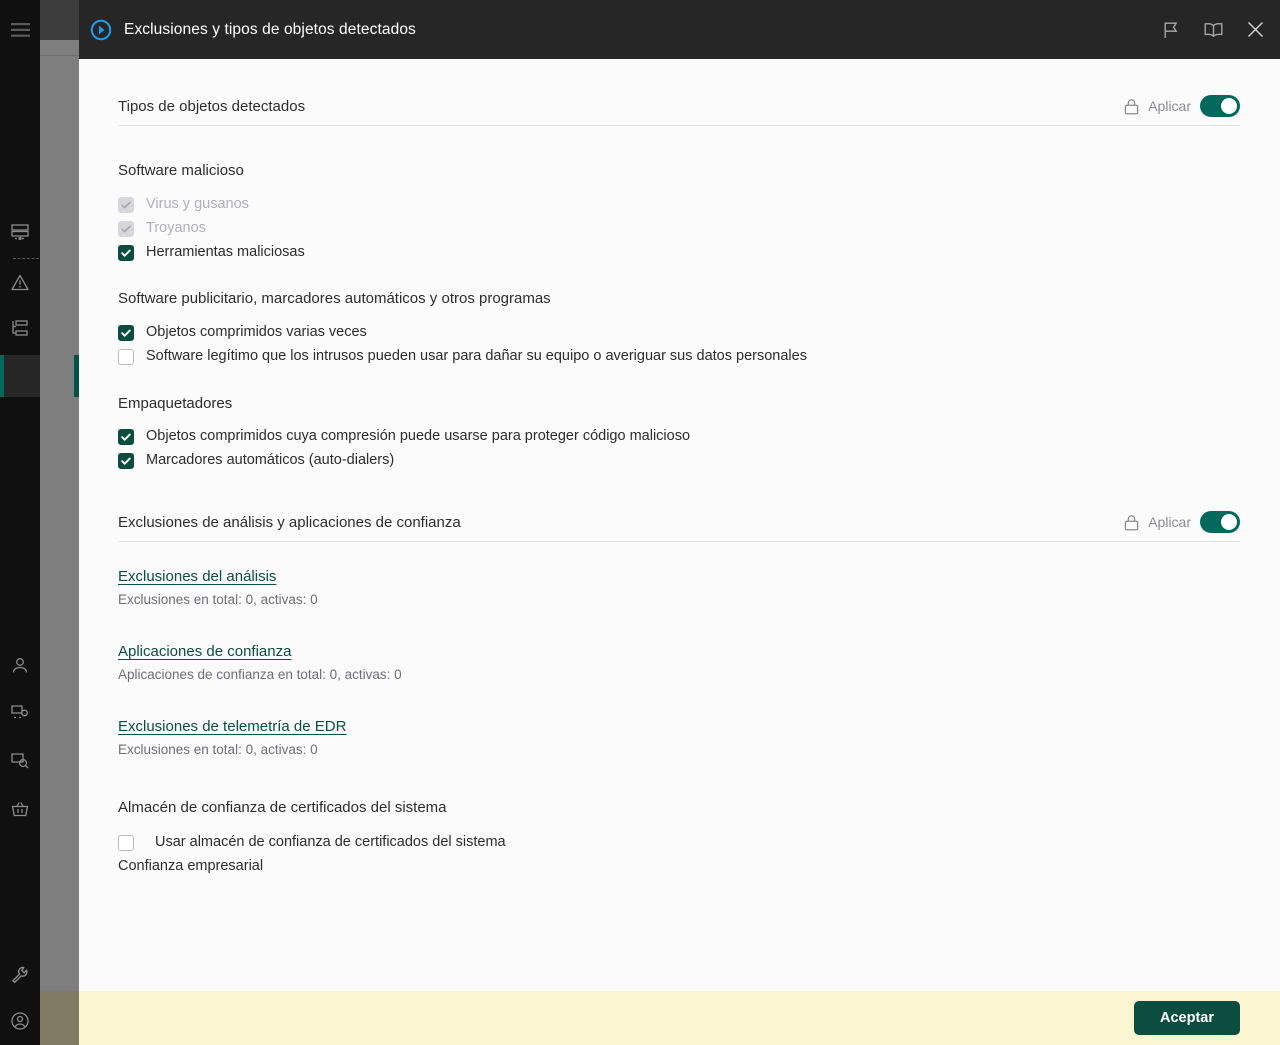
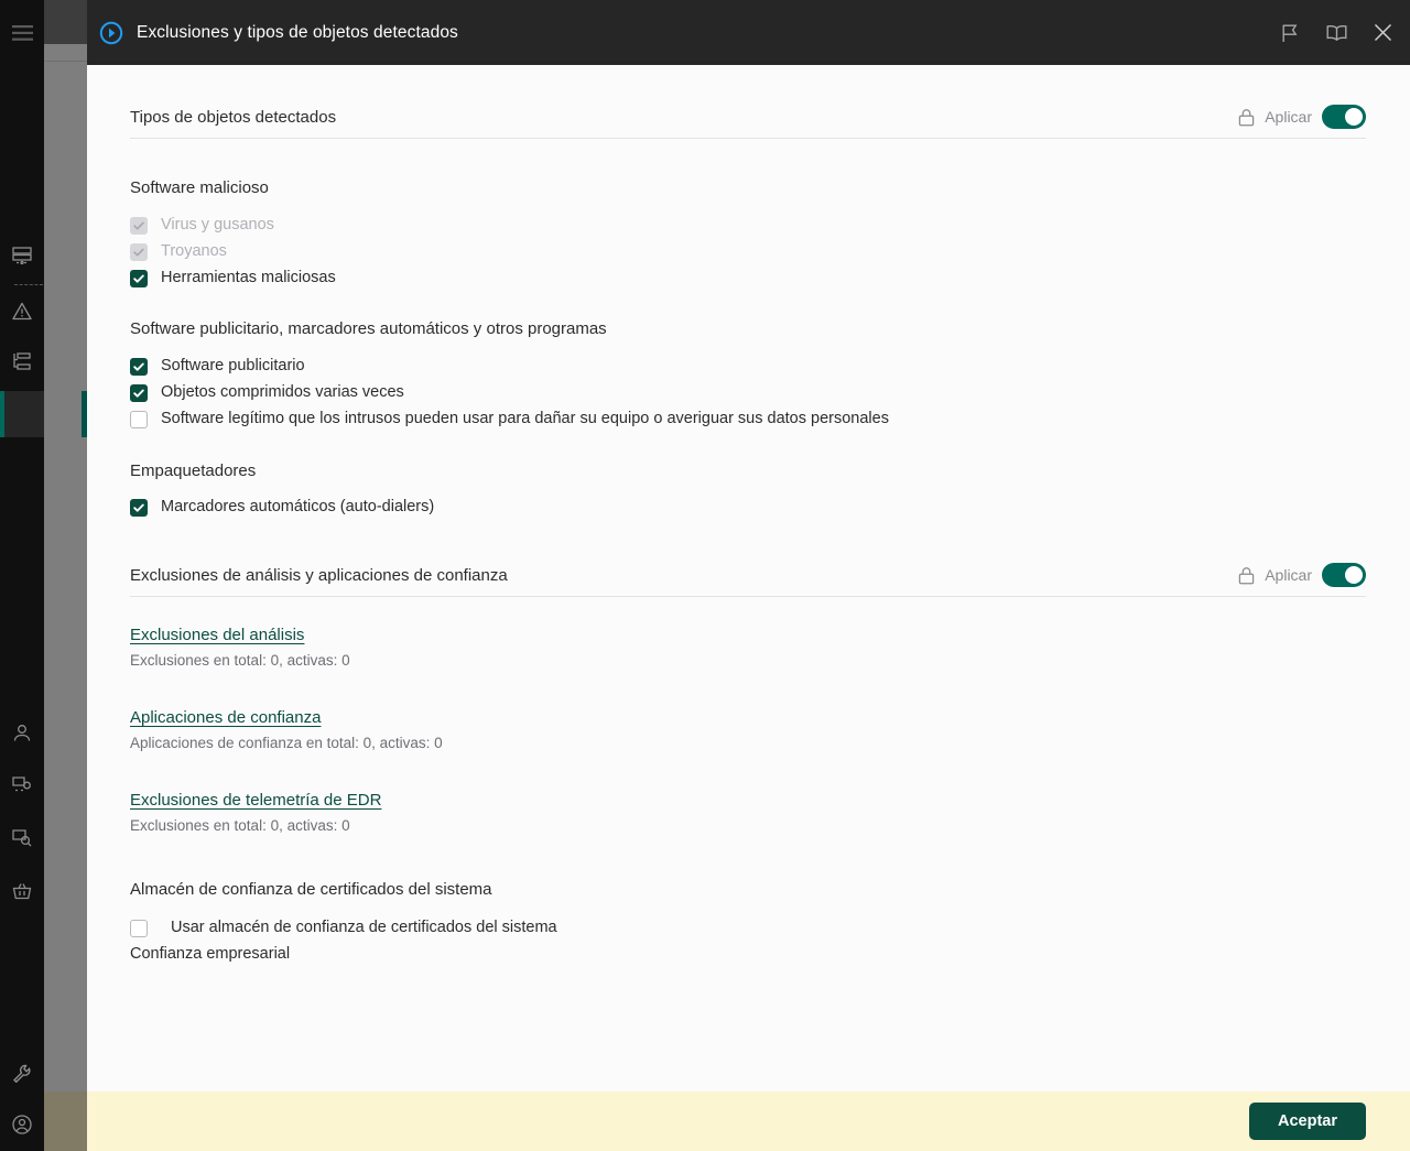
  Exclusiones y tipos de objetos detectados
  Tipos de objetos detectados
  Aplicar
  Software malicioso
  Virus y gusanos
  Troyanos
  Herramientas maliciosas
  Software publicitario, marcadores automáticos y otros programas
+ Software publicitario
  Objetos comprimidos varias veces
  Software legítimo que los intrusos pueden usar para dañar su equipo o averiguar sus datos personales
  Empaquetadores
- Objetos comprimidos cuya compresión puede usarse para proteger código malicioso
  Marcadores automáticos (auto-dialers)
  Exclusiones de análisis y aplicaciones de confianza
  Aplicar
  Exclusiones del análisis
  Exclusiones en total: 0, activas: 0
  Aplicaciones de confianza
  Aplicaciones de confianza en total: 0, activas: 0
  Exclusiones de telemetría de EDR
  Exclusiones en total: 0, activas: 0
  Almacén de confianza de certificados del sistema
  Usar almacén de confianza de certificados del sistema
  Confianza empresarial
  Aceptar
